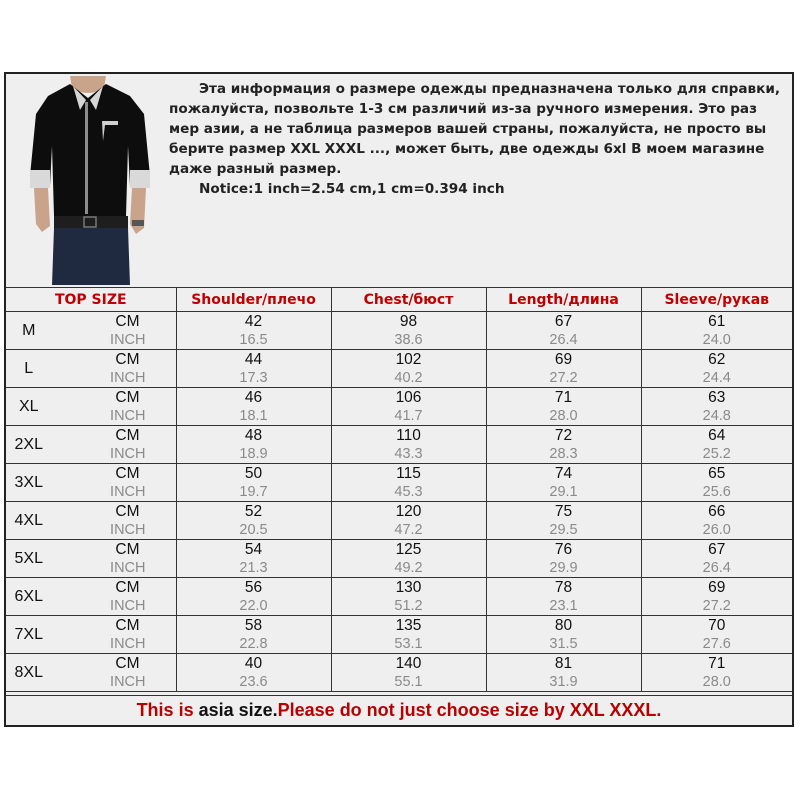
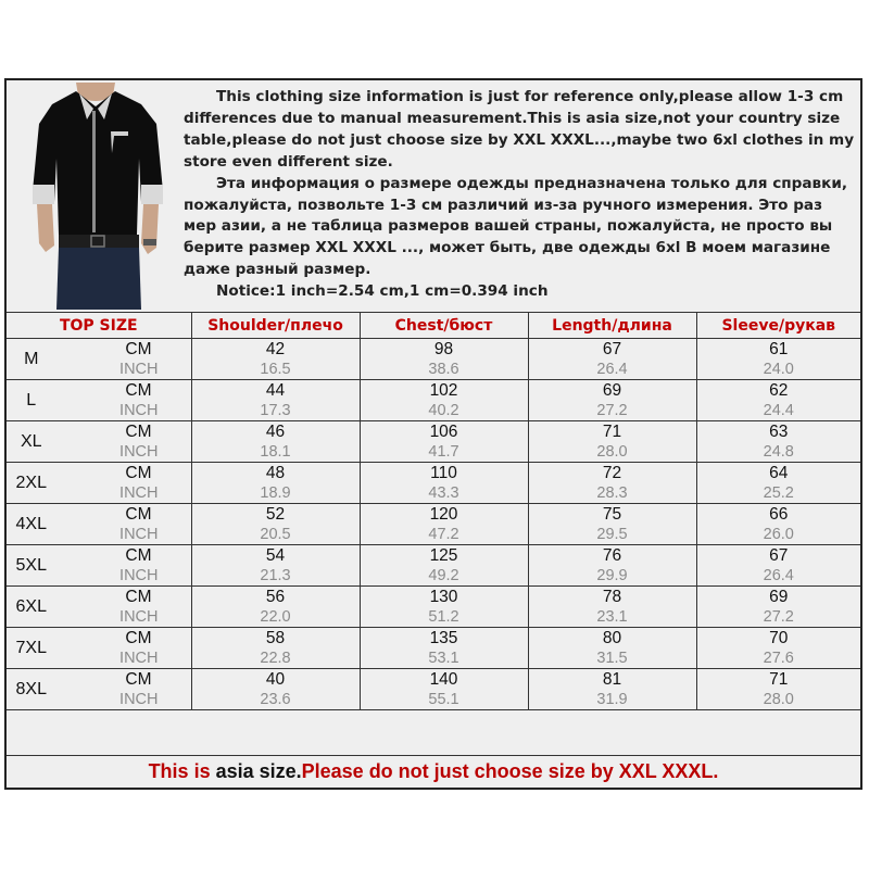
+ This clothing size information is just for reference only,please allow 1-3 cm differences due to manual measurement.This is asia size,not your country size table,please do not just choose size by XXL XXXL...,maybe two 6xl clothes in my store even different size.
  Эта информация о размере одежды предназначена только для справки, пожалуйста, позвольте 1-3 см различий из-за ручного измерения. Это раз мер азии, а не таблица размеров вашей страны, пожалуйста, не просто вы берите размер XXL XXXL ..., может быть, две одежды 6xl В моем магазине даже разный размер.
  Notice:1 inch=2.54 cm,1 cm=0.394 inch
  TOP SIZE	Shoulder/плечо	Chest/бюст	Length/длина	Sleeve/рукав
  MCMINCH	4216.5	9838.6	6726.4	6124.0
  LCMINCH	4417.3	10240.2	6927.2	6224.4
  XLCMINCH	4618.1	10641.7	7128.0	6324.8
  2XLCMINCH	4818.9	11043.3	7228.3	6425.2
- 3XLCMINCH	5019.7	11545.3	7429.1	6525.6
  4XLCMINCH	5220.5	12047.2	7529.5	6626.0
  5XLCMINCH	5421.3	12549.2	7629.9	6726.4
  6XLCMINCH	5622.0	13051.2	7823.1	6927.2
  7XLCMINCH	5822.8	13553.1	8031.5	7027.6
  8XLCMINCH	4023.6	14055.1	8131.9	7128.0
  This is asia size.Please do not just choose size by XXL XXXL.
